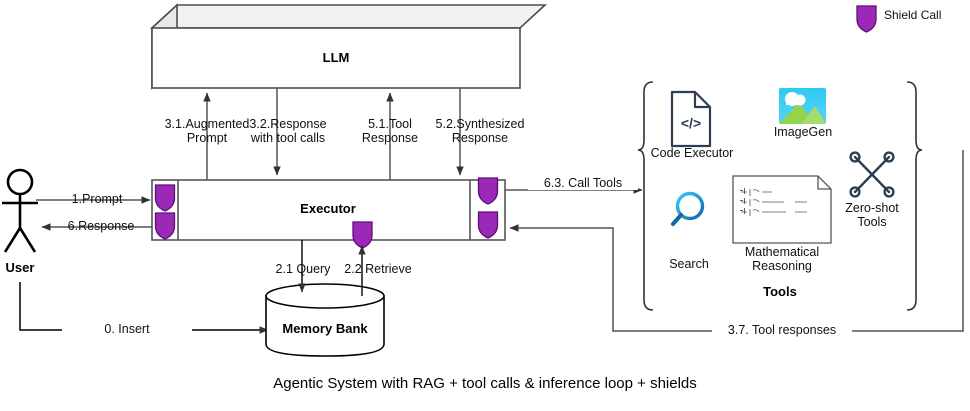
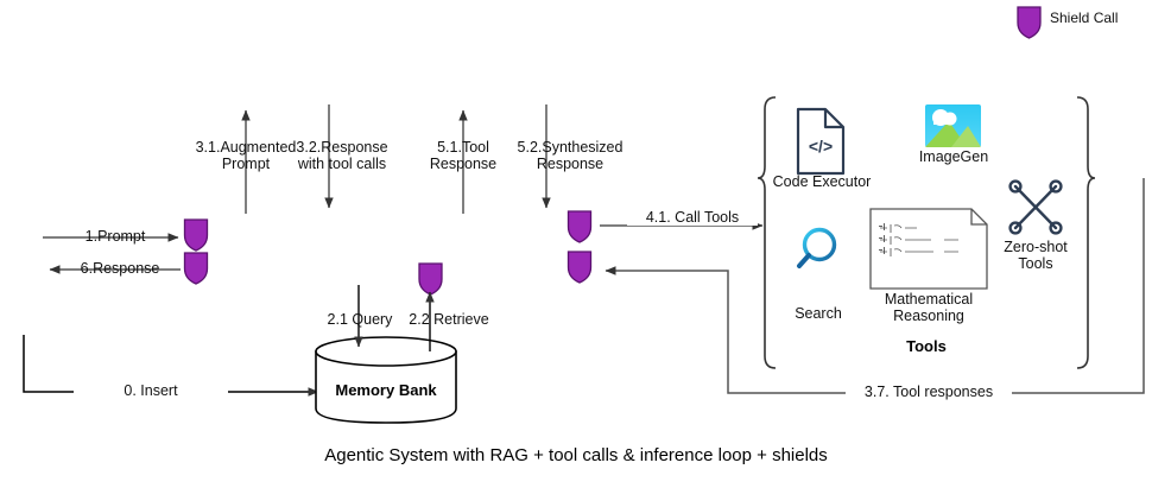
- LLM
- Executor
- User
  Memory Bank
  Tools
  </>
  Code Executor
  ImageGen
  Search
  Mathematical
  Reasoning
  Zero-shot
  Tools
  Shield Call
  3.1.Augmented
  Prompt
  3.2.Response
  with tool calls
  5.1.Tool
  Response
  5.2.Synthesized
  Response
  1.Prompt
  6.Response
  0. Insert
  2.1 Query
  2.2 Retrieve
- 6.3. Call Tools
+ 4.1. Call Tools
  3.7. Tool responses
  Agentic System with RAG + tool calls & inference loop + shields
